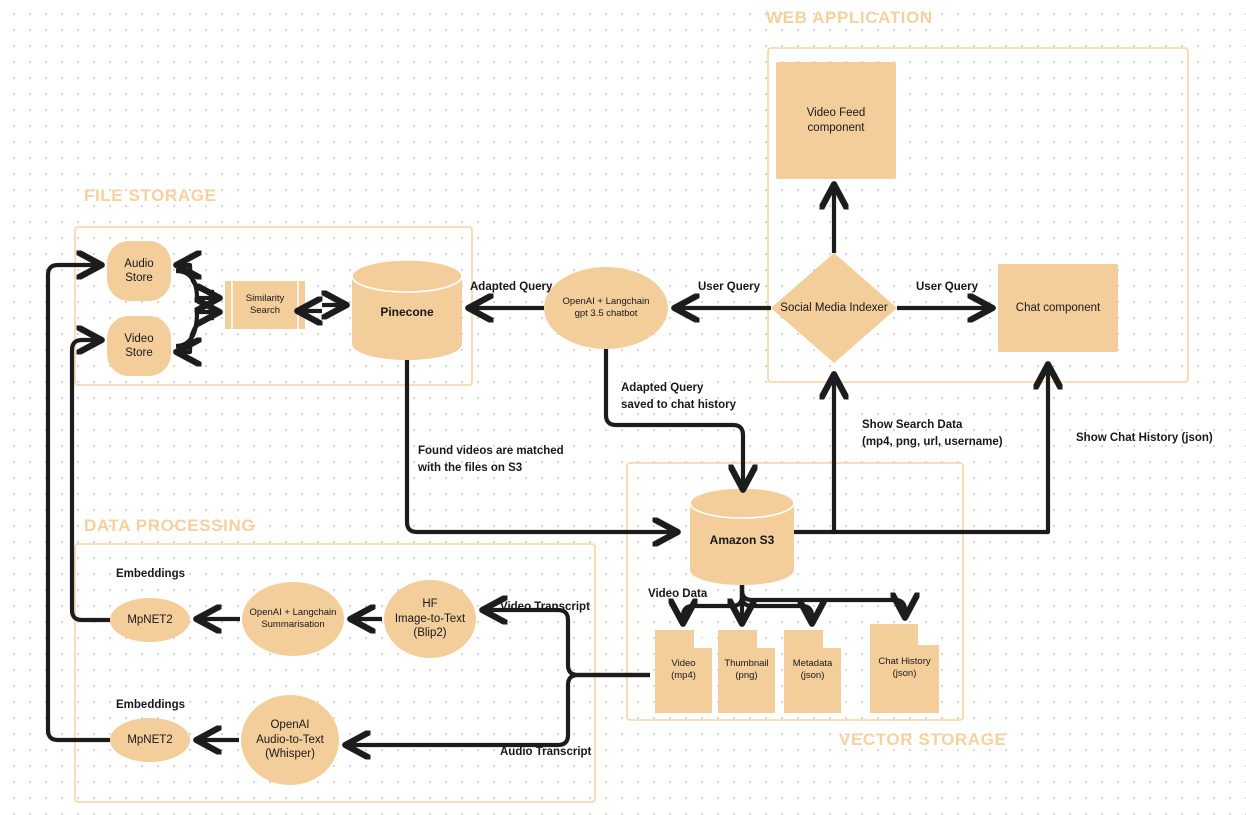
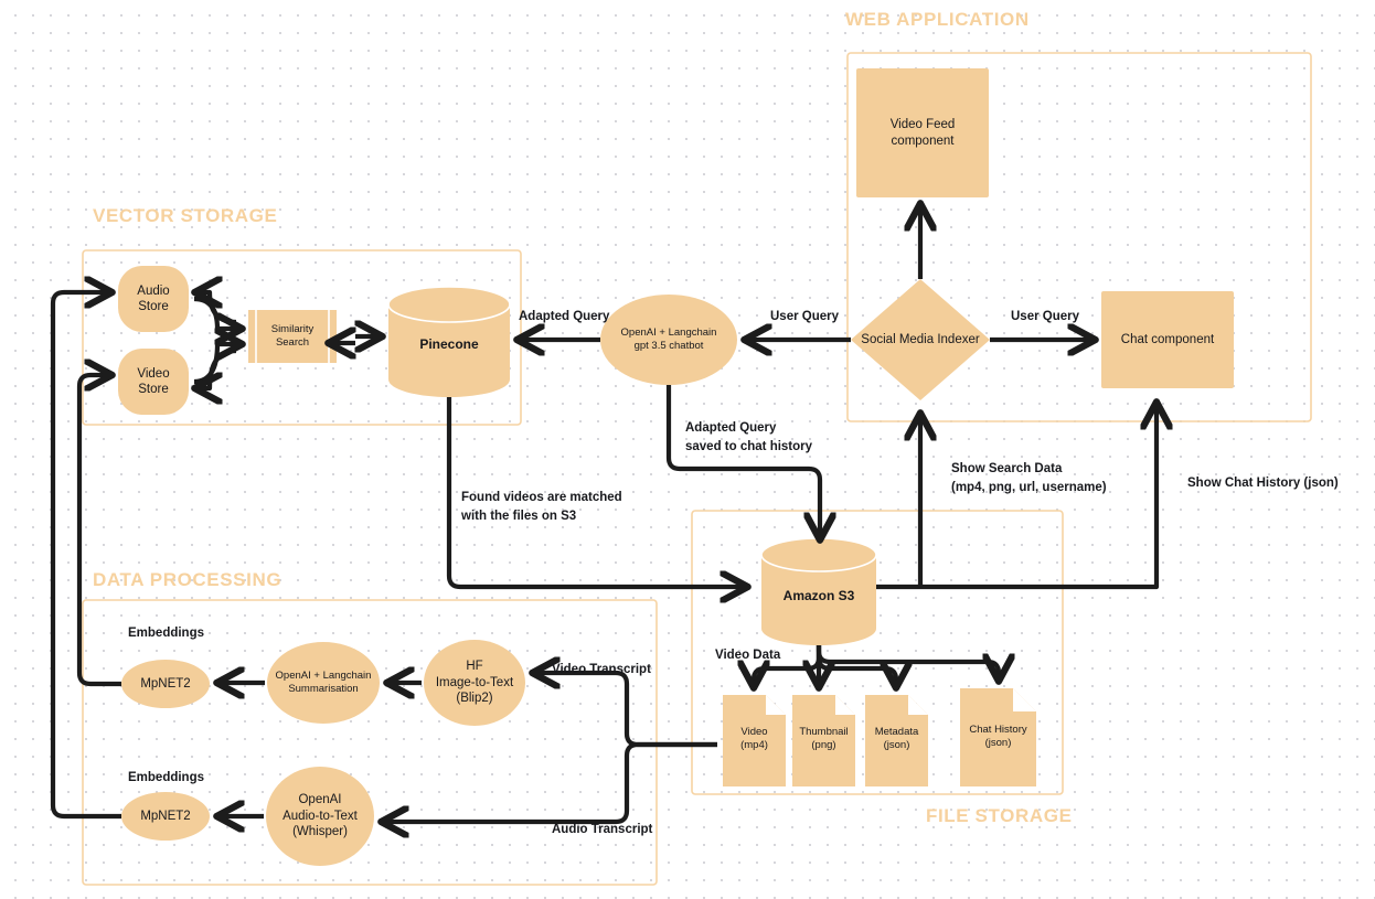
  WEB APPLICATION
- FILE STORAGE
+ VECTOR STORAGE
  DATA PROCESSING
- VECTOR STORAGE
+ FILE STORAGE
  Video Feed
  component
  Chat component
  Audio
  Store
  Video
  Store
  Similarity
  Search
  Pinecone
  OpenAI + Langchain
  gpt 3.5 chatbot
  Social Media Indexer
  Amazon S3
  MpNET2
  MpNET2
  OpenAI + Langchain
  Summarisation
  HF
  Image-to-Text
  (Blip2)
  OpenAI
  Audio-to-Text
  (Whisper)
  Video
  (mp4)
  Thumbnail
  (png)
  Metadata
  (json)
  Chat History
  (json)
  Adapted Query
  User Query
  User Query
  Adapted Query
  saved to chat history
  Found videos are matched
  with the files on S3
  Show Search Data
  (mp4, png, url, username)
  Show Chat History (json)
  Video Data
  Video Transcript
  Audio Transcript
  Embeddings
  Embeddings
